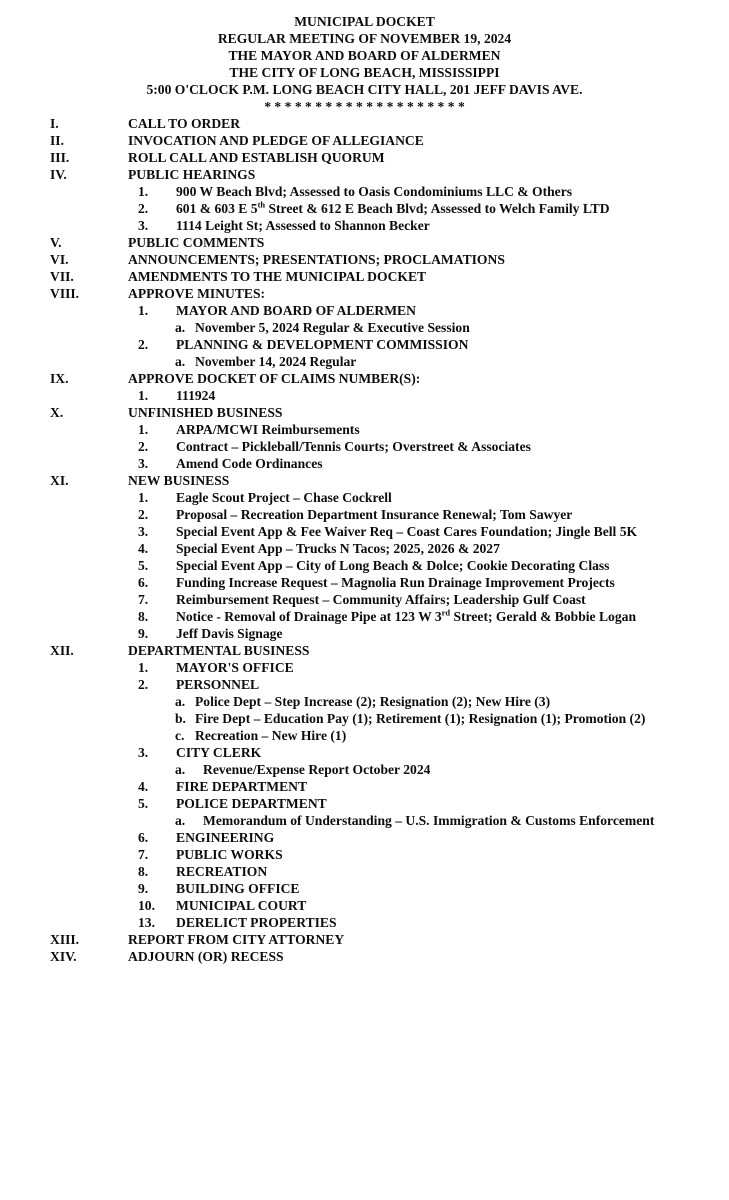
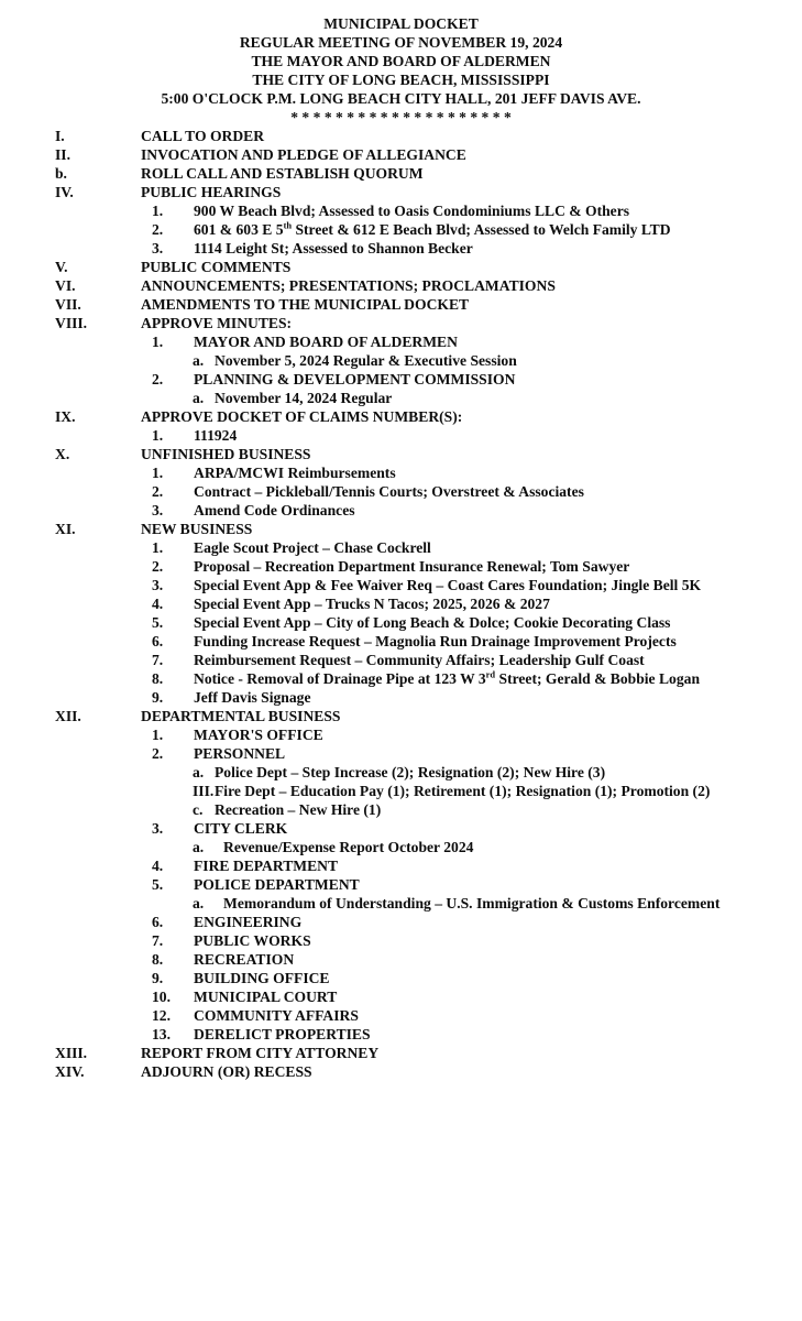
  MUNICIPAL DOCKET
  REGULAR MEETING OF NOVEMBER 19, 2024
  THE MAYOR AND BOARD OF ALDERMEN
  THE CITY OF LONG BEACH, MISSISSIPPI
  5:00 O'CLOCK P.M. LONG BEACH CITY HALL, 201 JEFF DAVIS AVE.
  * * * * * * * * * * * * * * * * * * * *
  I.
  CALL TO ORDER
  II.
  INVOCATION AND PLEDGE OF ALLEGIANCE
- III.
+ b.
  ROLL CALL AND ESTABLISH QUORUM
  IV.
  PUBLIC HEARINGS
  1.
  900 W Beach Blvd; Assessed to Oasis Condominiums LLC & Others
  2.
  601 & 603 E 5th Street & 612 E Beach Blvd; Assessed to Welch Family LTD
  3.
  1114 Leight St; Assessed to Shannon Becker
  V.
  PUBLIC COMMENTS
  VI.
  ANNOUNCEMENTS; PRESENTATIONS; PROCLAMATIONS
  VII.
  AMENDMENTS TO THE MUNICIPAL DOCKET
  VIII.
  APPROVE MINUTES:
  1.
  MAYOR AND BOARD OF ALDERMEN
  a.
  November 5, 2024 Regular & Executive Session
  2.
  PLANNING & DEVELOPMENT COMMISSION
  a.
  November 14, 2024 Regular
  IX.
  APPROVE DOCKET OF CLAIMS NUMBER(S):
  1.
  111924
  X.
  UNFINISHED BUSINESS
  1.
  ARPA/MCWI Reimbursements
  2.
  Contract – Pickleball/Tennis Courts; Overstreet & Associates
  3.
  Amend Code Ordinances
  XI.
  NEW BUSINESS
  1.
  Eagle Scout Project – Chase Cockrell
  2.
  Proposal – Recreation Department Insurance Renewal; Tom Sawyer
  3.
  Special Event App & Fee Waiver Req – Coast Cares Foundation; Jingle Bell 5K
  4.
  Special Event App – Trucks N Tacos; 2025, 2026 & 2027
  5.
  Special Event App – City of Long Beach & Dolce; Cookie Decorating Class
  6.
  Funding Increase Request – Magnolia Run Drainage Improvement Projects
  7.
  Reimbursement Request – Community Affairs; Leadership Gulf Coast
  8.
  Notice - Removal of Drainage Pipe at 123 W 3rd Street; Gerald & Bobbie Logan
  9.
  Jeff Davis Signage
  XII.
  DEPARTMENTAL BUSINESS
  1.
  MAYOR'S OFFICE
  2.
  PERSONNEL
  a.
  Police Dept – Step Increase (2); Resignation (2); New Hire (3)
- b.
+ III.
  Fire Dept – Education Pay (1); Retirement (1); Resignation (1); Promotion (2)
  c.
  Recreation – New Hire (1)
  3.
  CITY CLERK
  a.
  Revenue/Expense Report October 2024
  4.
  FIRE DEPARTMENT
  5.
  POLICE DEPARTMENT
  a.
  Memorandum of Understanding – U.S. Immigration & Customs Enforcement
  6.
  ENGINEERING
  7.
  PUBLIC WORKS
  8.
  RECREATION
  9.
  BUILDING OFFICE
  10.
  MUNICIPAL COURT
+ 12.
+ COMMUNITY AFFAIRS
  13.
  DERELICT PROPERTIES
  XIII.
  REPORT FROM CITY ATTORNEY
  XIV.
  ADJOURN (OR) RECESS
